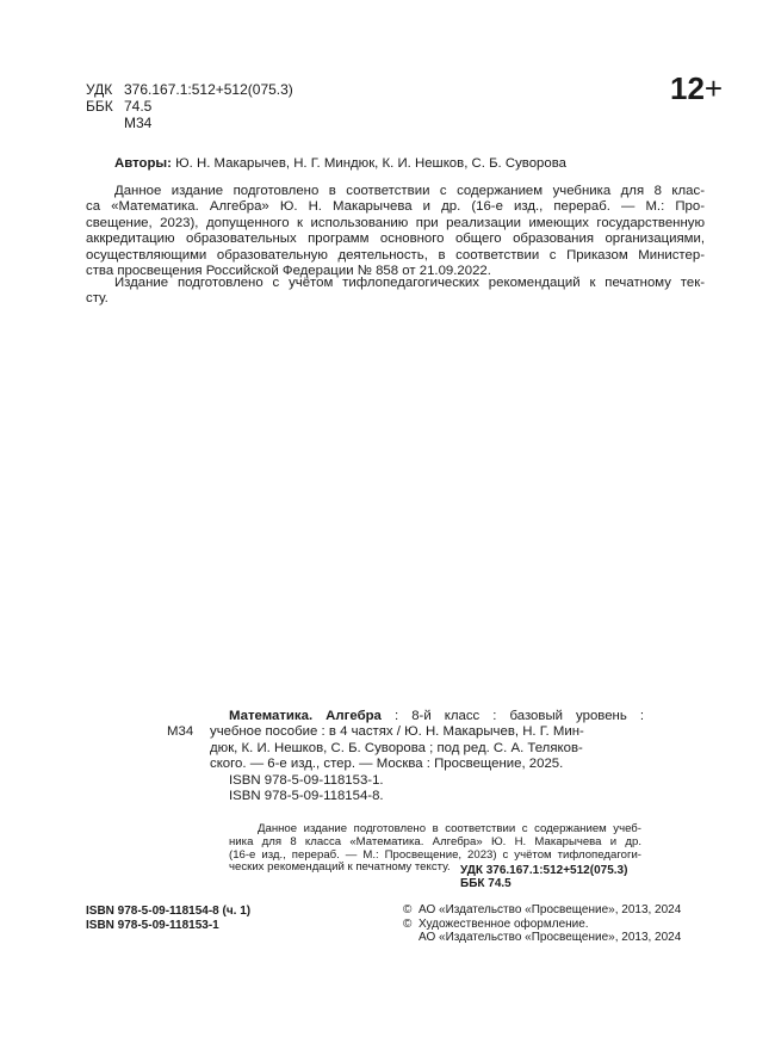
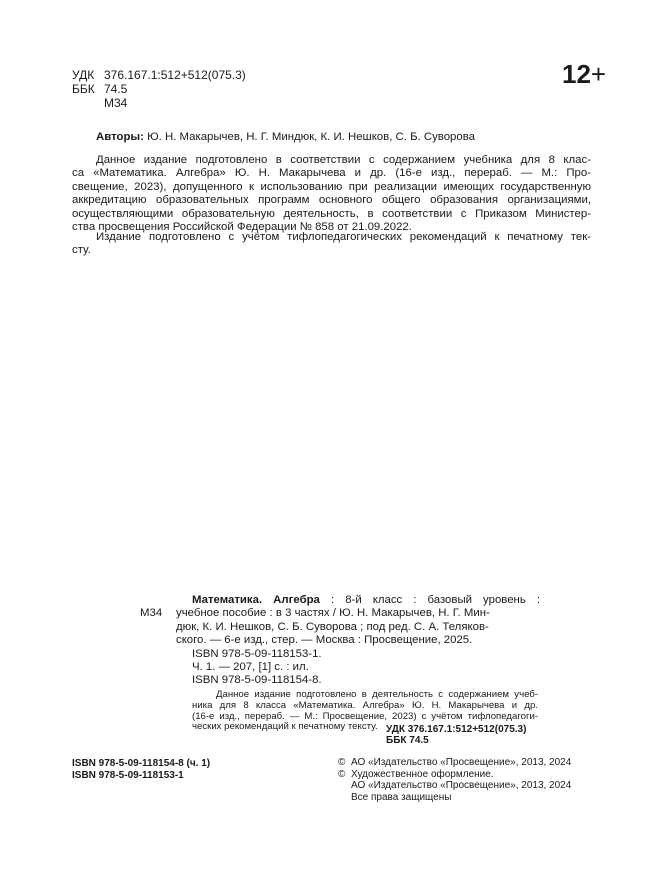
  УДК
  376.167.1:512+512(075.3)
  ББК
  74.5
  М34
  12+
  Авторы: Ю. Н. Макарычев, Н. Г. Миндюк, К. И. Нешков, С. Б. Суворова
  Данное издание подготовлено в соответствии с содержанием учебника для 8 клас-
  са «Математика. Алгебра» Ю. Н. Макарычева и др. (16-е изд., перераб. — М.: Про-
  свещение, 2023), допущенного к использованию при реализации имеющих государственную
  аккредитацию образовательных программ основного общего образования организациями,
  осуществляющими образовательную деятельность, в соответствии с Приказом Министер-
  ства просвещения Российской Федерации № 858 от 21.09.2022.
  Издание подготовлено с учётом тифлопедагогических рекомендаций к печатному тек-
  сту.
  Математика. Алгебра : 8-й класс : базовый уровень :
- М34 учебное пособие : в 4 частях / Ю. Н. Макарычев, Н. Г. Мин-
+ М34 учебное пособие : в 3 частях / Ю. Н. Макарычев, Н. Г. Мин-
  дюк, К. И. Нешков, С. Б. Суворова ; под ред. С. А. Теляков-
  ского. — 6-е изд., стер. — Москва : Просвещение, 2025.
  ISBN 978-5-09-118153-1.
+ Ч. 1. — 207, [1] с. : ил.
  ISBN 978-5-09-118154-8.
- Данное издание подготовлено в соответствии с содержанием учеб-
+ Данное издание подготовлено в деятельность с содержанием учеб-
  ника для 8 класса «Математика. Алгебра» Ю. Н. Макарычева и др.
  (16-е изд., перераб. — М.: Просвещение, 2023) с учётом тифлопедагоги-
  ческих рекомендаций к печатному тексту.
  УДК 376.167.1:512+512(075.3)
  ББК 74.5
  ISBN 978-5-09-118154-8 (ч. 1)
  ISBN 978-5-09-118153-1
  ©
  АО «Издательство «Просвещение», 2013, 2024
  ©
  Художественное оформление.
  АО «Издательство «Просвещение», 2013, 2024
+ Все права защищены
